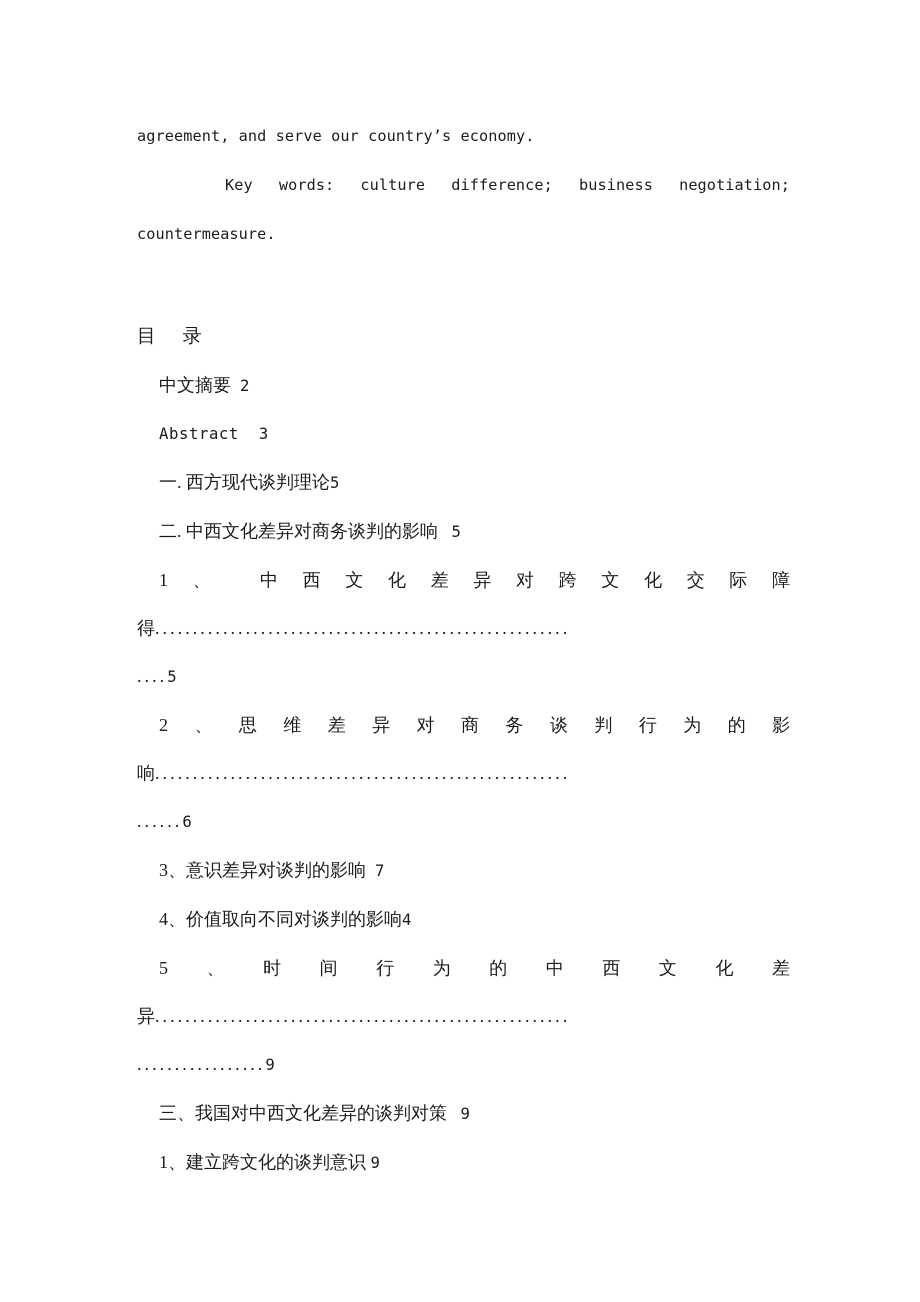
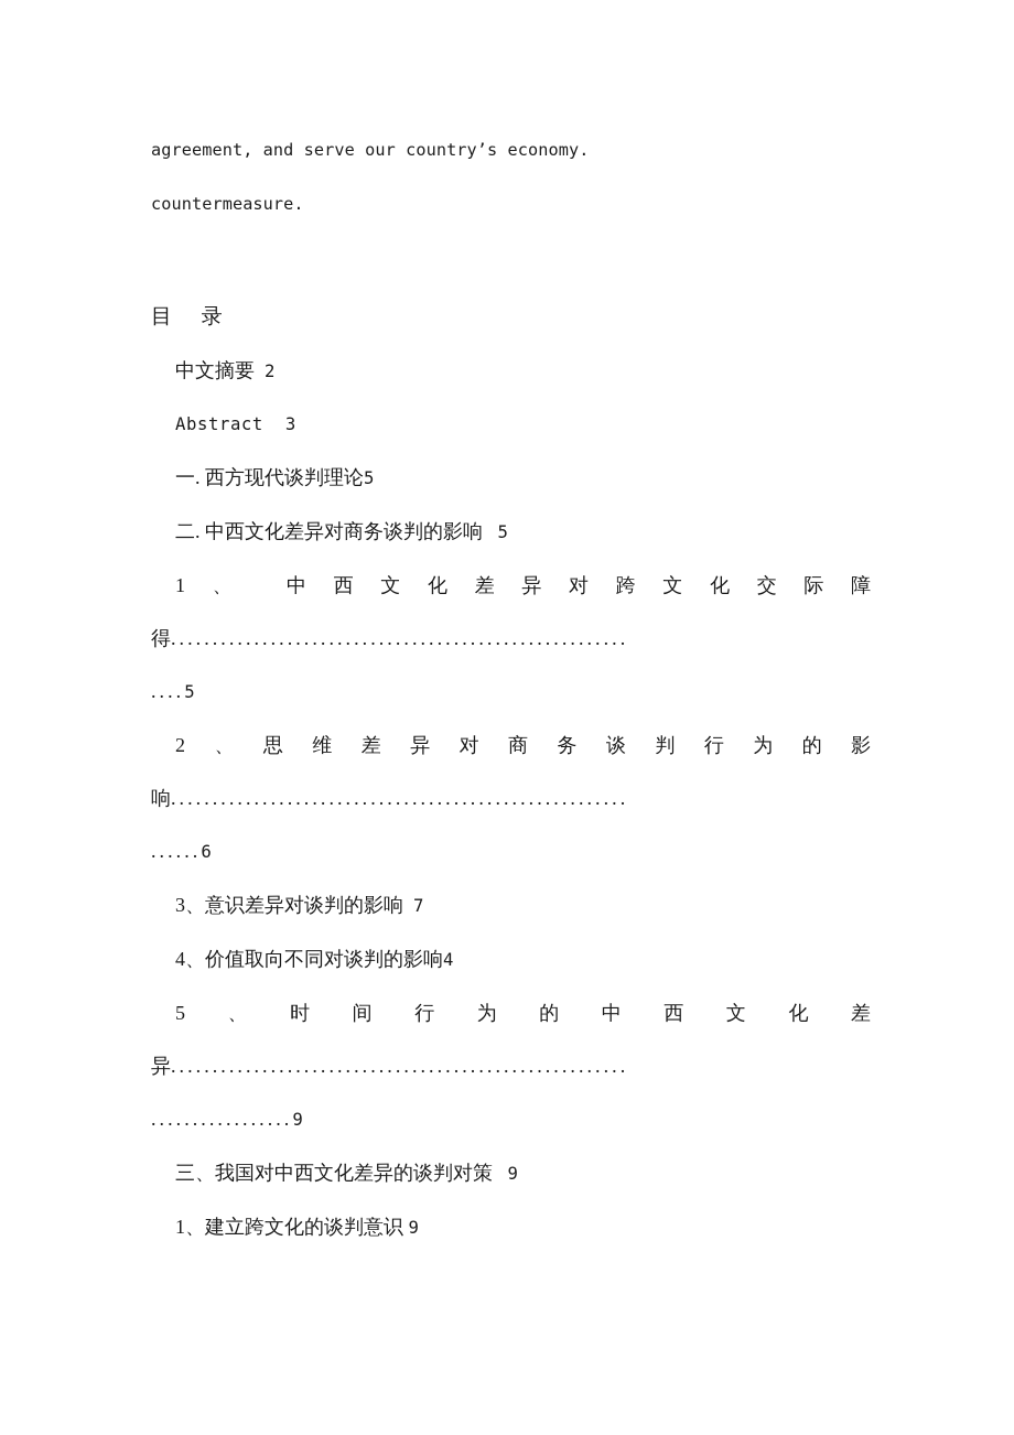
  agreement, and serve our country’s economy.
- Key words: culture difference; business negotiation;
  countermeasure.
  目 录
  中文摘要 2
  Abstract 3
  一. 西方现代谈判理论5
  二. 中西文化差异对商务谈判的影响 5
  1 、 中 西 文 化 差 异 对 跨 文 化 交 际 障
  得.......................................................
  ....5
  2 、 思 维 差 异 对 商 务 谈 判 行 为 的 影
  响.......................................................
  ......6
  3、意识差异对谈判的影响 7
  4、价值取向不同对谈判的影响4
  5 、 时 间 行 为 的 中 西 文 化 差
  异.......................................................
  .................9
  三、我国对中西文化差异的谈判对策 9
  1、建立跨文化的谈判意识 9
